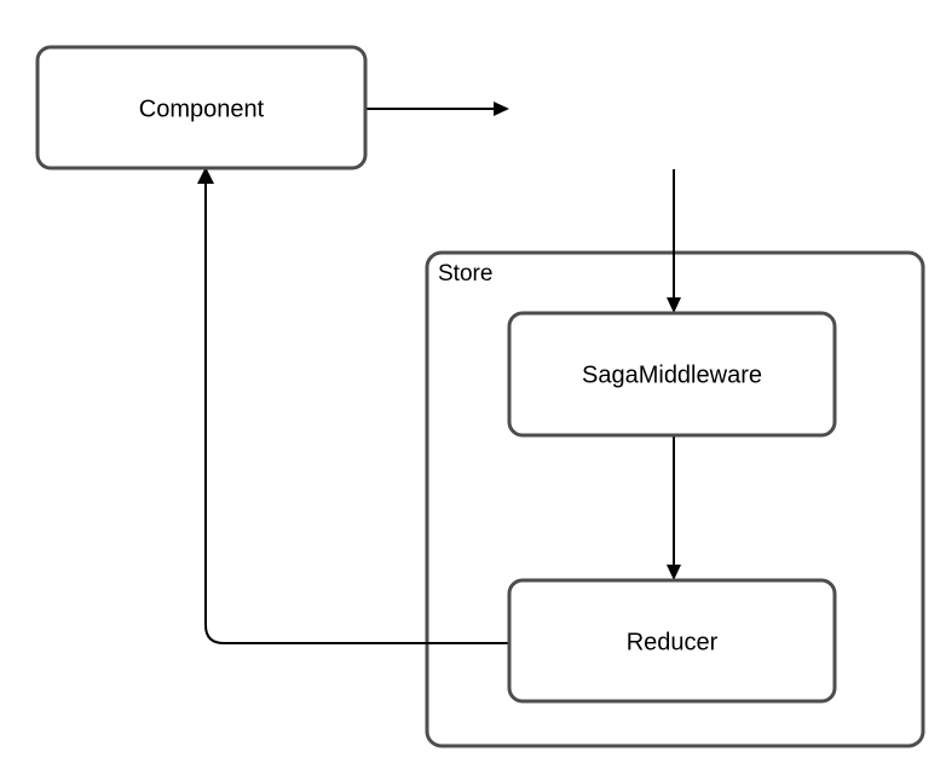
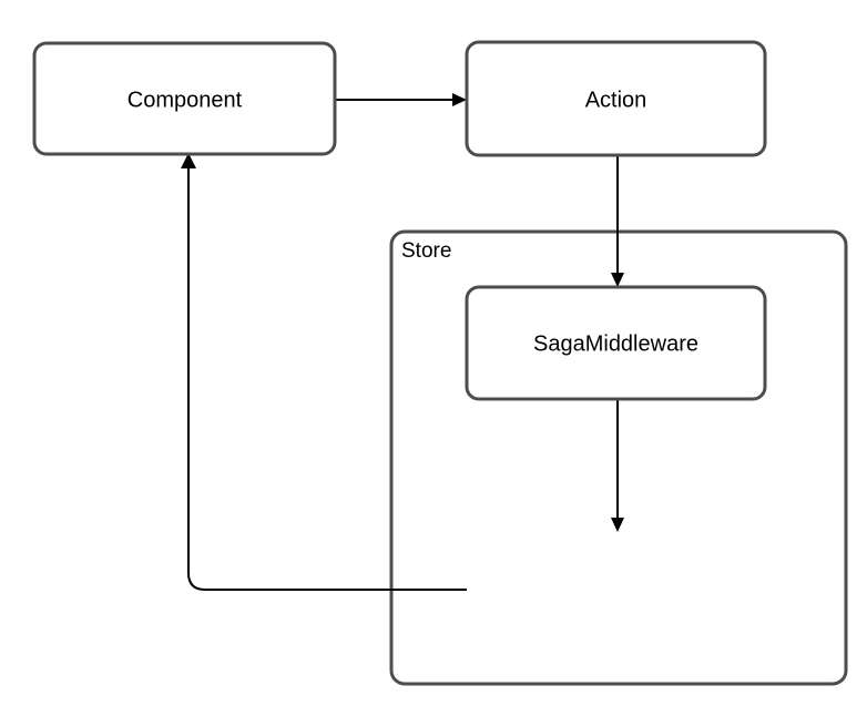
  Store
  Component
+ Action
  SagaMiddleware
- Reducer
